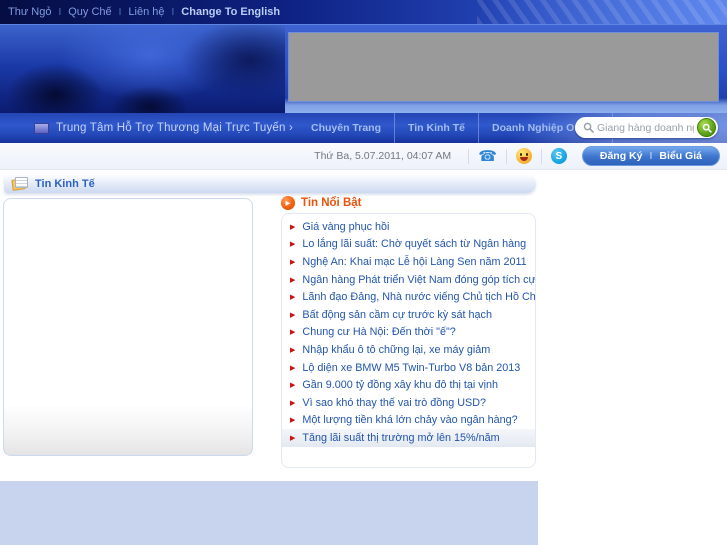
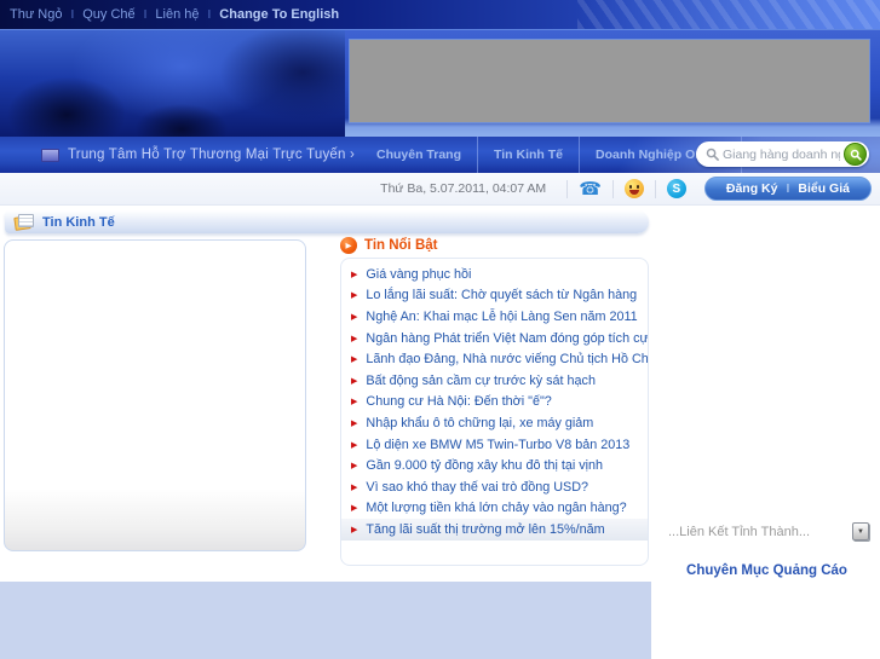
  Thư Ngỏ
  I
  Quy Chế
  I
  Liên hệ
  I
  Change To English
  Trung Tâm Hỗ Trợ Thương Mại Trực Tuyến ›
  Chuyên Trang
  Tin Kinh Tế
  Doanh Nghiệp O
  Giang hàng doanh n
  Thứ Ba, 5.07.2011, 04:07 AM
  ☎
  S
  Đăng Ký
  I
  Biểu Giá
  Tin Kinh Tế
  Tin Nổi Bật
  Giá vàng phục hồi
  Lo lắng lãi suất: Chờ quyết sách từ Ngân hàng
  Nghệ An: Khai mạc Lễ hội Làng Sen năm 2011
  Ngân hàng Phát triển Việt Nam đóng góp tích cự
  Lãnh đạo Đảng, Nhà nước viếng Chủ tịch Hồ Ch
  Bất động sản cầm cự trước kỳ sát hạch
  Chung cư Hà Nội: Đến thời "ế"?
  Nhập khẩu ô tô chững lại, xe máy giảm
  Lộ diện xe BMW M5 Twin-Turbo V8 bản 2013
  Gần 9.000 tỷ đồng xây khu đô thị tại vịnh
  Vì sao khó thay thế vai trò đồng USD?
  Một lượng tiền khá lớn chảy vào ngân hàng?
  Tăng lãi suất thị trường mở lên 15%/năm
+ ...Liên Kết Tỉnh Thành...
+ Chuyên Mục Quảng Cáo
